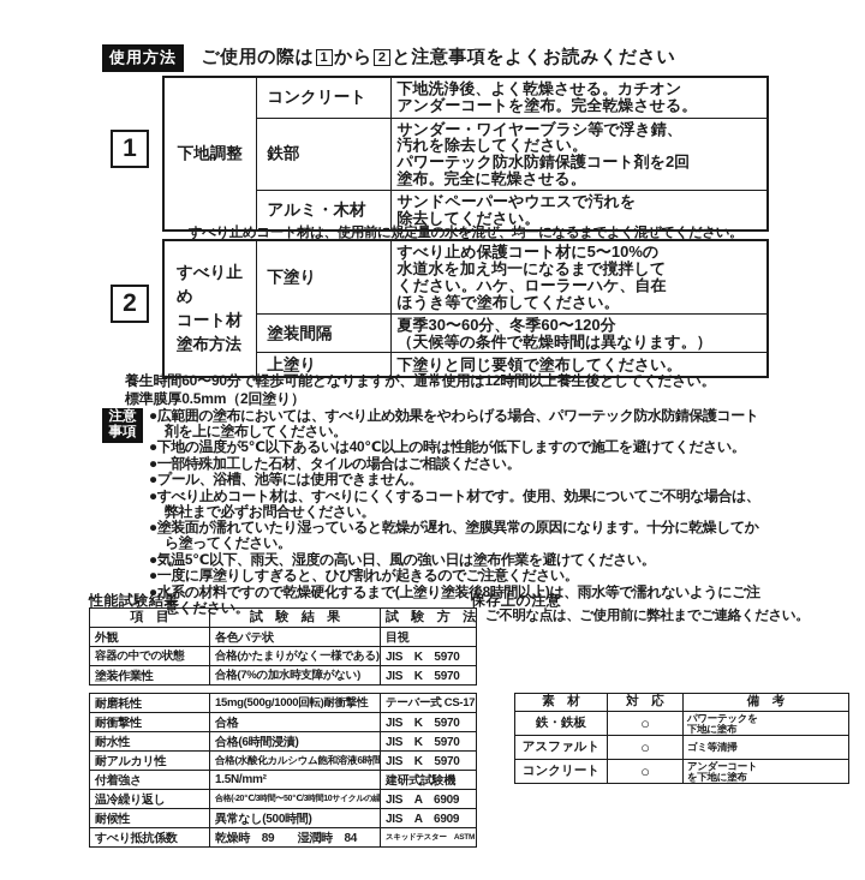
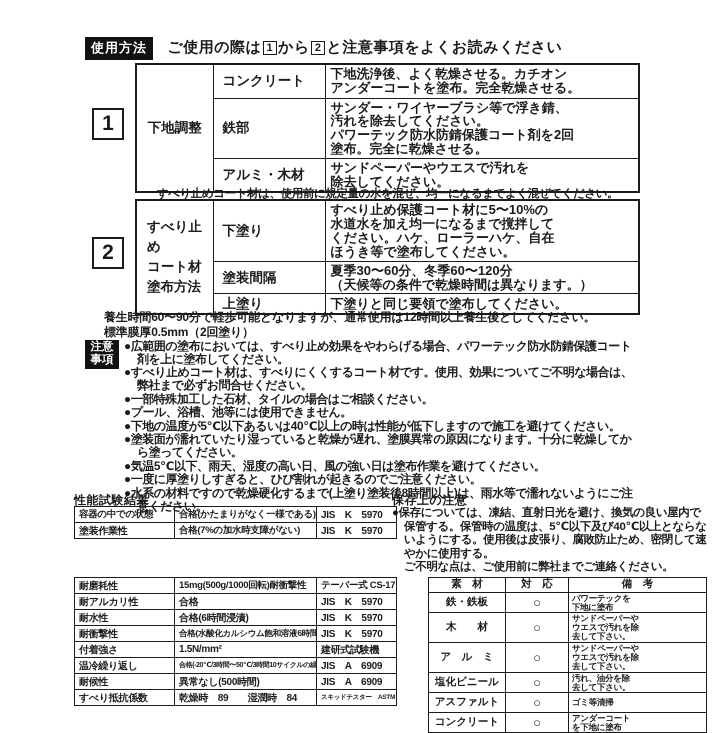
  使用方法 ご使用の際は 1 から 2 と注意事項をよくお読みください
  1
  下地調整	コンクリート	下地洗浄後、よく乾燥させる。カチオン アンダーコートを塗布。完全乾燥させる。
  鉄部	サンダー・ワイヤーブラシ等で浮き錆、 汚れを除去してください。 パワーテック防水防錆保護コート剤を2回 塗布。完全に乾燥させる。
  アルミ・木材	サンドペーパーやウエスで汚れを 除去してください。
  すべり止めコート材は、使用前に規定量の水を混ぜ、均一になるまでよく混ぜてください。
  2
  すべり止め コート材 塗布方法	下塗り	すべり止め保護コート材に5〜10%の 水道水を加え均一になるまで撹拌して ください。ハケ、ローラーハケ、自在 ほうき等で塗布してください。
  塗装間隔	夏季30〜60分、冬季60〜120分 （天候等の条件で乾燥時間は異なります。）
  上塗り	下塗りと同じ要領で塗布してください。
  養生時間60〜90分で軽歩可能となりますが、通常使用は12時間以上養生後としてください。
  標準膜厚0.5mm（2回塗り）
  注意
  事項
  ●広範囲の塗布においては、すべり止め効果をやわらげる場合、パワーテック防水防錆保護コート剤を上に塗布してください。
- ●下地の温度が5℃以下あるいは40℃以上の時は性能が低下しますので施工を避けてください。
+ ●すべり止めコート材は、すべりにくくするコート材です。使用、効果についてご不明な場合は、弊社まで必ずお問合せください。
  ●一部特殊加工した石材、タイルの場合はご相談ください。
  ●プール、浴槽、池等には使用できません。
- ●すべり止めコート材は、すべりにくくするコート材です。使用、効果についてご不明な場合は、弊社まで必ずお問合せください。
+ ●下地の温度が5℃以下あるいは40℃以上の時は性能が低下しますので施工を避けてください。
  ●塗装面が濡れていたり湿っていると乾燥が遅れ、塗膜異常の原因になります。十分に乾燥してから塗ってください。
  ●気温5℃以下、雨天、湿度の高い日、風の強い日は塗布作業を避けてください。
  ●一度に厚塗りしすぎると、ひび割れが起きるのでご注意ください。
  ●水系の材料ですので乾燥硬化するまで(上塗り塗装後8時間以上)は、雨水等で濡れないようにご注意ください。
  性能試験結果
- 項 目	試 験 結 果	試 験 方 法
- 外観	各色パテ状	目視
  容器の中での状態	合格(かたまりがなく一様である)	JIS K 5970
  塗装作業性	合格(7%の加水時支障がない)	JIS K 5970
  耐磨耗性	15mg(500g/1000回転)耐衝撃性	テーバー式 CS-17
- 耐衝撃性	合格	JIS K 5970
+ 耐アルカリ性	合格	JIS K 5970
  耐水性	合格(6時間浸漬)	JIS K 5970
- 耐アルカリ性	合格(水酸化カルシウム飽和溶液6時間	JIS K 5970
+ 耐衝撃性	合格(水酸化カルシウム飽和溶液6時間	JIS K 5970
  付着強さ	1.5N/mm²	建研式試験機
  耐候性	異常なし(500時間)	JIS A 6909
  保存上の注意
+ ●保存については、凍結、直射日光を避け、換気の良い屋内で保管する。保管時の温度は、5℃以下及び40℃以上とならないようにする。使用後は皮張り、腐敗防止ため、密閉して速やかに使用する。
  ご不明な点は、ご使用前に弊社までご連絡ください。
  素 材	対 応	備 考
  鉄・鉄板	○	パワーテックを 下地に塗布
+ 木 材	○	サンドペーパーや ウエスで汚れを除 去して下さい。
+ ア ル ミ	○	サンドペーパーや ウエスで汚れを除 去して下さい。
+ 塩化ビニール	○	汚れ、油分を除 去して下さい。
  アスファルト	○	ゴミ等清掃
  コンクリート	○	アンダーコート を下地に塗布
